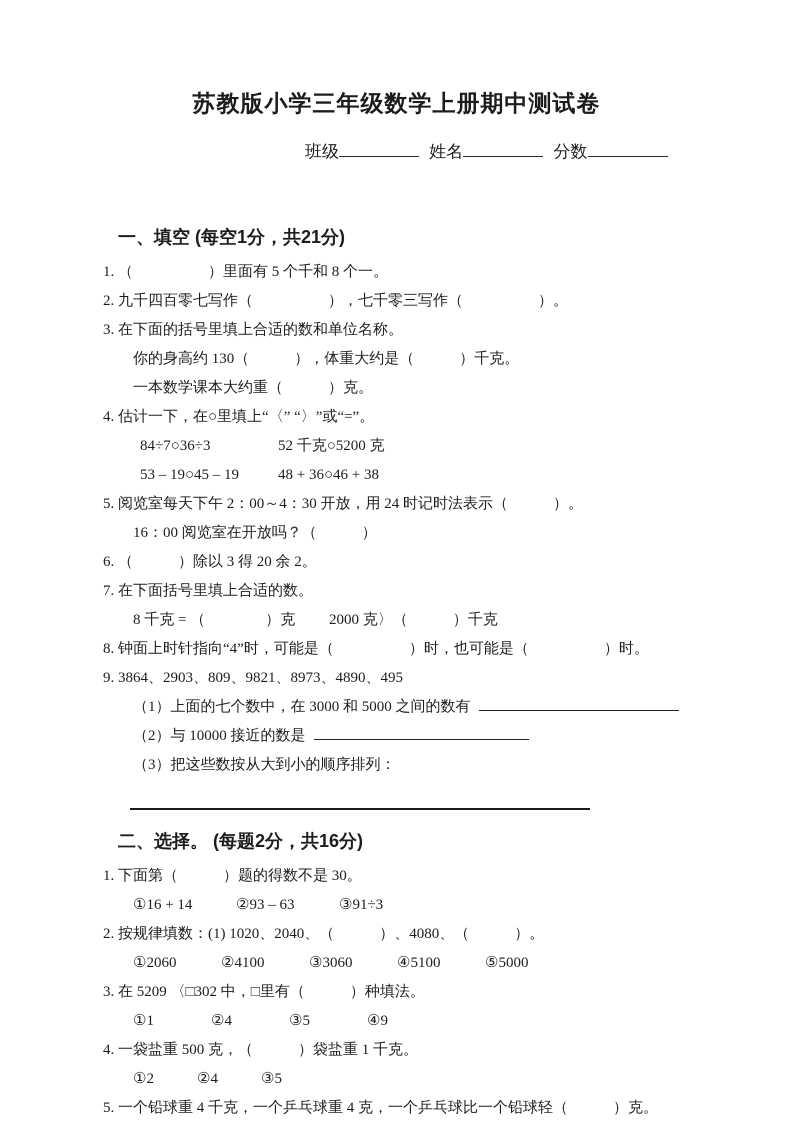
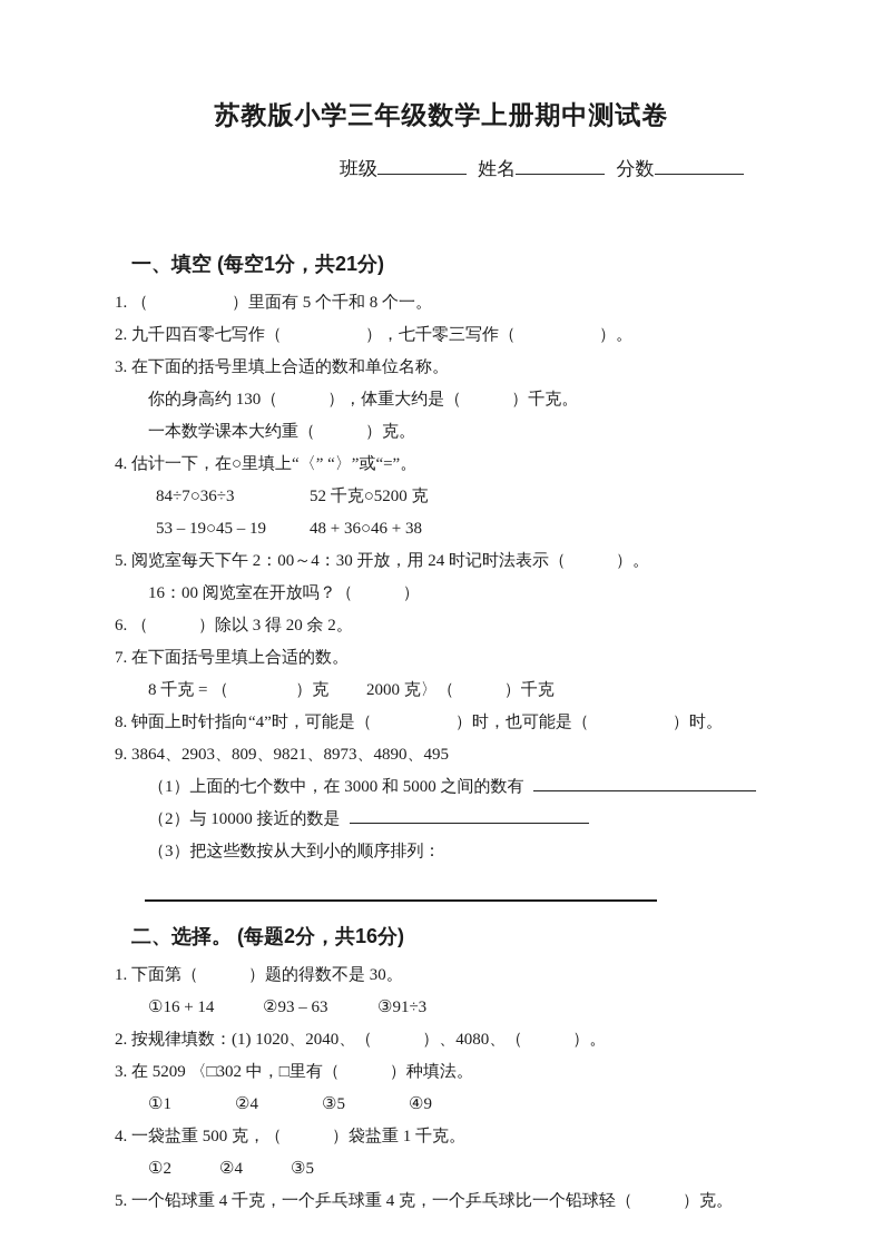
  苏教版小学三年级数学上册期中测试卷
  班级 姓名 分数
  一、填空 (每空1分，共21分)
  1. （ ）里面有 5 个千和 8 个一。
  2. 九千四百零七写作（ ），七千零三写作（ ）。
  3. 在下面的括号里填上合适的数和单位名称。
  你的身高约 130（ ），体重大约是（ ）千克。
  一本数学课本大约重（ ）克。
  4. 估计一下，在○里填上“〈” “〉”或“=”。
  84÷7○36÷3 52 千克○5200 克
  53 – 19○45 – 19 48 + 36○46 + 38
  5. 阅览室每天下午 2：00～4：30 开放，用 24 时记时法表示（ ）。
  16：00 阅览室在开放吗？（ ）
  6. （ ）除以 3 得 20 余 2。
  7. 在下面括号里填上合适的数。
  8 千克 = （ ）克 2000 克〉（ ）千克
  8. 钟面上时针指向“4”时，可能是（ ）时，也可能是（ ）时。
  9. 3864、2903、809、9821、8973、4890、495
  （1）上面的七个数中，在 3000 和 5000 之间的数有
  （2）与 10000 接近的数是
  （3）把这些数按从大到小的顺序排列：
  二、选择。 (每题2分，共16分)
  1. 下面第（ ）题的得数不是 30。
  ①16 + 14 ②93 – 63 ③91÷3
  2. 按规律填数：(1) 1020、2040、（ ）、4080、（ ）。
- ①2060 ②4100 ③3060 ④5100 ⑤5000
  3. 在 5209 〈□302 中，□里有（ ）种填法。
  ①1 ②4 ③5 ④9
  4. 一袋盐重 500 克，（ ）袋盐重 1 千克。
  ①2 ②4 ③5
  5. 一个铅球重 4 千克，一个乒乓球重 4 克，一个乒乓球比一个铅球轻（ ）克。
